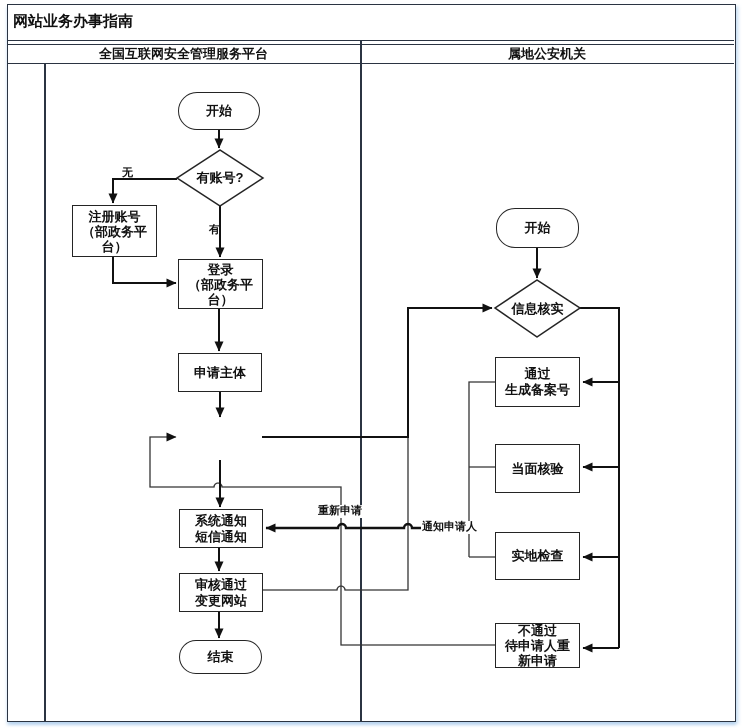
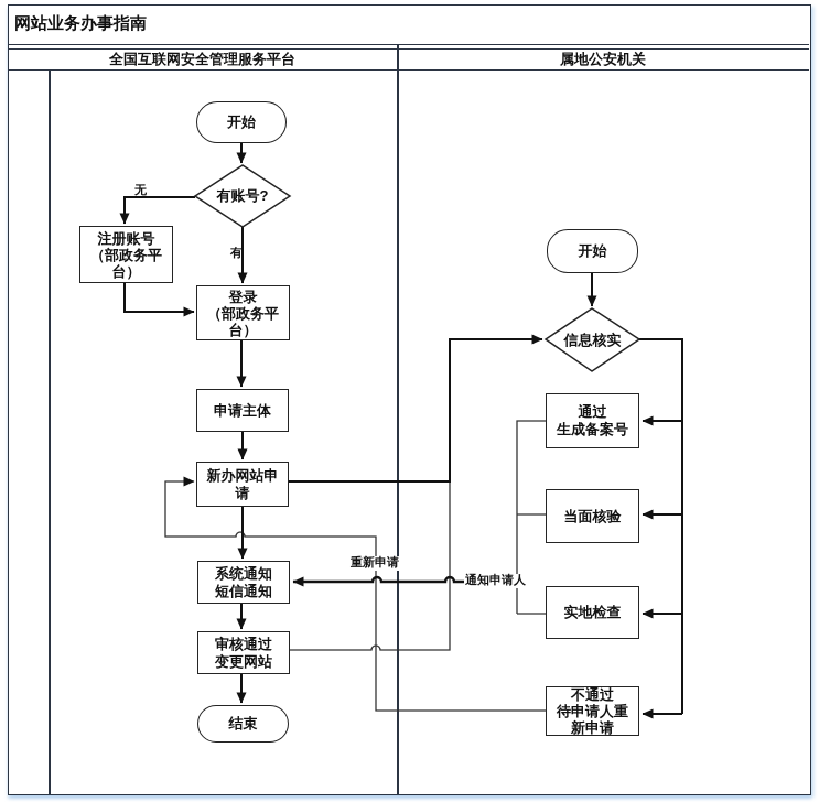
  网站业务办事指南
  全国互联网安全管理服务平台
  属地公安机关
  开始
  有账号?
  注册账号
  （部政务平
  台）
  登录
  （部政务平
  台）
  申请主体
+ 新办网站申
+ 请
  系统通知
  短信通知
  审核通过
  变更网站
  结束
  开始
  信息核实
  通过
  生成备案号
  当面核验
  实地检查
  不通过
  待申请人重
  新申请
  无
  有
  重新申请
  通知申请人
